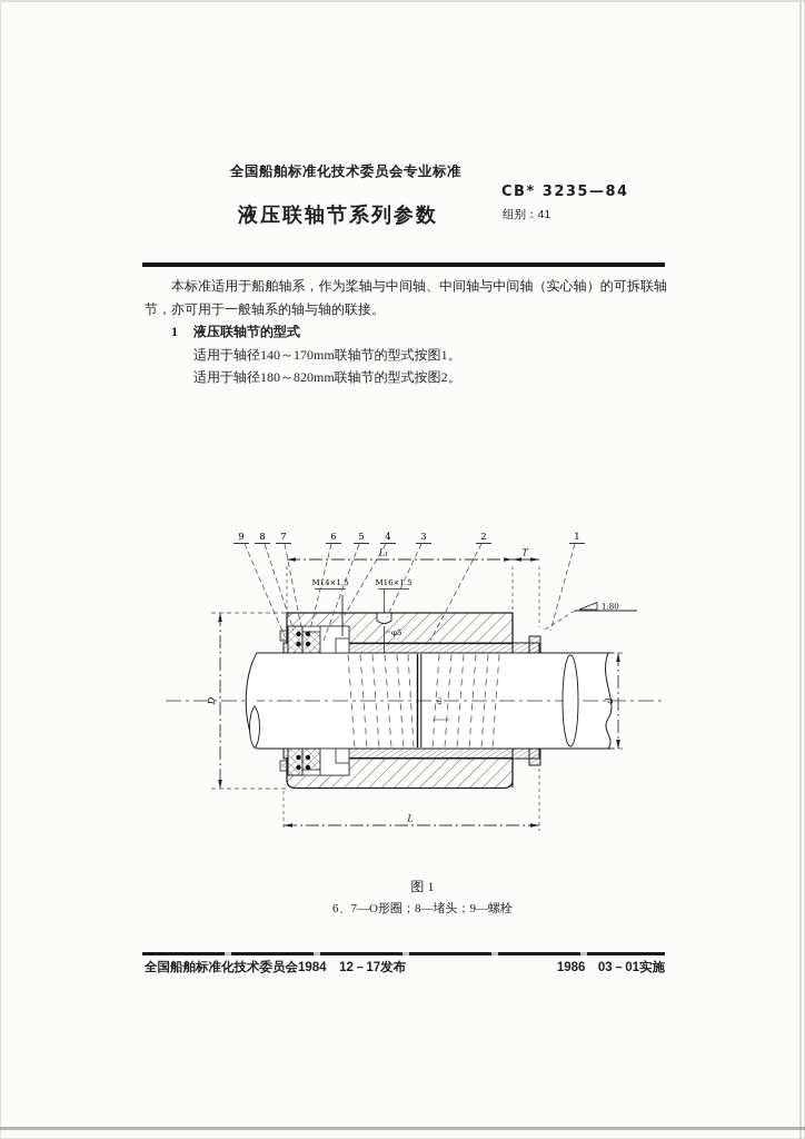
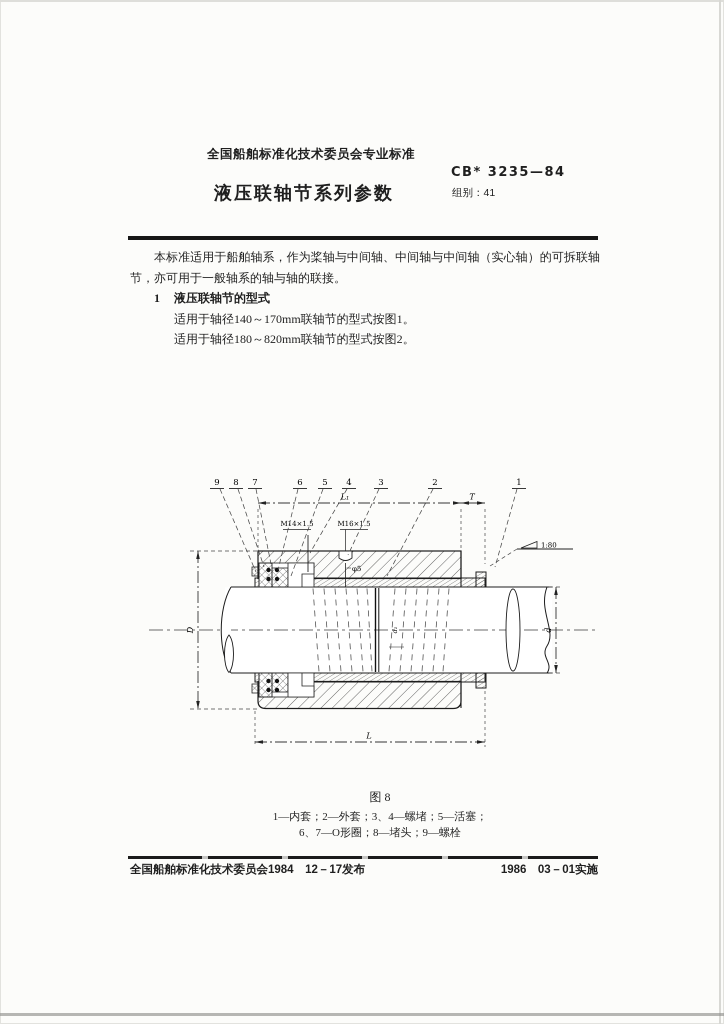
  全国船舶标准化技术委员会专业标准
  CB* 3235—84
  组别：41
  液压联轴节系列参数
  本标准适用于船舶轴系，作为桨轴与中间轴、中间轴与中间轴（实心轴）的可拆联轴节，亦可用于一般轴系的轴与轴的联接。
  1 液压联轴节的型式
  适用于轴径140～170mm联轴节的型式按图1。
  适用于轴径180～820mm联轴节的型式按图2。
  M14×1.5
  M16×1.5
  φ5
  1:80
  9
  8
  7
  6
  5
  4
  3
  2
  1
  L₁
  T
  L
- 图 1
+ 图 8
+ 1—内套；2—外套；3、4—螺堵；5—活塞；
  6、7—O形圈；8—堵头；9—螺栓
  1986 03－01实施
  全国船舶标准化技术委员会1984 12－17发布
